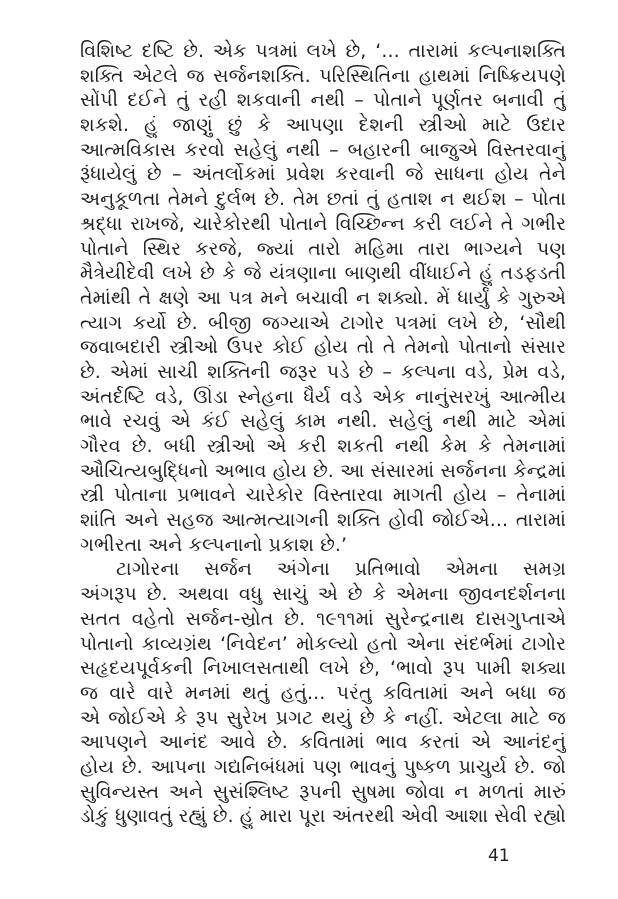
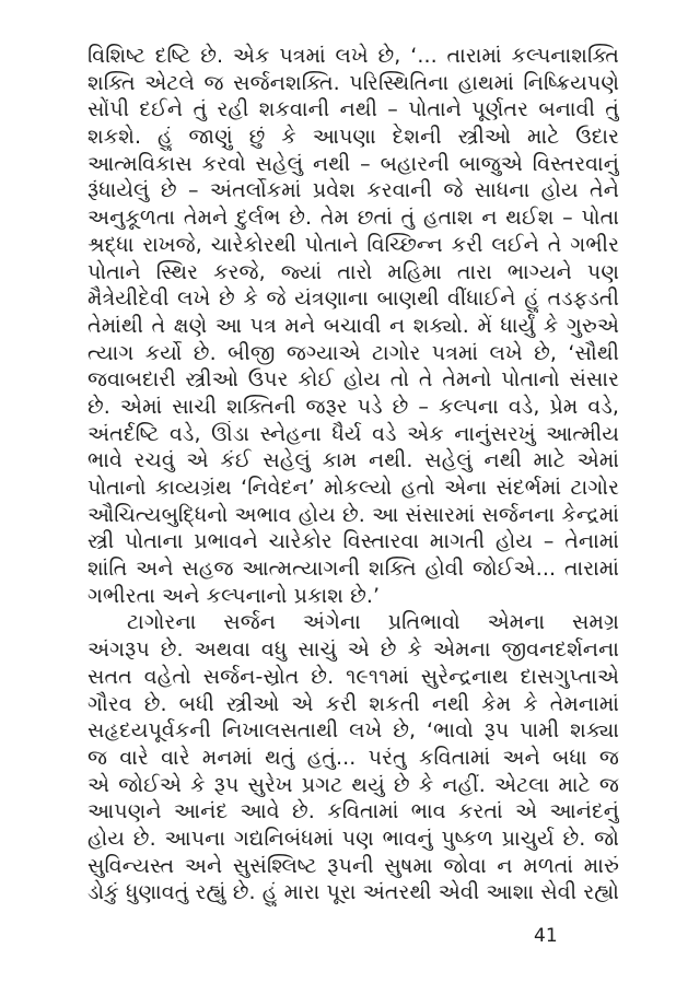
  વિશિષ્ટ દષ્ટિ છે. એક પત્રમાં લખે છે, ‘... તારામાં કલ્પનાશક્તિ
  શક્તિ એટલે જ સર્જનશક્તિ. પરિસ્થિતિના હાથમાં નિષ્ક્રિયપણે
  સોંપી દઈને તું રહી શકવાની નથી – પોતાને પૂર્ણતર બનાવી તું
  શકશે. હું જાણું છું કે આપણા દેશની સ્ત્રીઓ માટે ઉદાર
  આત્મવિકાસ કરવો સહેલું નથી – બહારની બાજુએ વિસ્તરવાનું
  રૂંધાયેલું છે – અંતર્લોકમાં પ્રવેશ કરવાની જે સાધના હોય તેને
  અનુકૂળતા તેમને દુર્લભ છે. તેમ છતાં તું હતાશ ન થઈશ – પોતા
  શ્રદ્ધા રાખજે, ચારેકોરથી પોતાને વિચ્છિન્ન કરી લઈને તે ગભીર
  પોતાને સ્થિર કરજે, જ્યાં તારો મહિમા તારા ભાગ્યને પણ
  મૈત્રેયીદેવી લખે છે કે જે યંત્રણાના બાણથી વીંધાઈને હું તડફડતી
  તેમાંથી તે ક્ષણે આ પત્ર મને બચાવી ન શક્યો. મેં ધાર્યું કે ગુરુએ
  ત્યાગ કર્યો છે. બીજી જગ્યાએ ટાગોર પત્રમાં લખે છે, ‘સૌથી
  જવાબદારી સ્ત્રીઓ ઉપર કોઈ હોય તો તે તેમનો પોતાનો સંસાર
  છે. એમાં સાચી શક્તિની જરૂર પડે છે – કલ્પના વડે, પ્રેમ વડે,
  અંતર્દષ્ટિ વડે, ઊંડા સ્નેહના ધૈર્ય વડે એક નાનુંસરખું આત્મીય
  ભાવે રચવું એ કંઈ સહેલું કામ નથી. સહેલું નથી માટે એમાં
- ગૌરવ છે. બધી સ્ત્રીઓ એ કરી શકતી નથી કેમ કે તેમનામાં
+ પોતાનો કાવ્યગ્રંથ ‘નિવેદન’ મોકલ્યો હતો એના સંદર્ભમાં ટાગોર
  ઔચિત્યબુદ્ધિનો અભાવ હોય છે. આ સંસારમાં સર્જનના કેન્દ્રમાં
  સ્ત્રી પોતાના પ્રભાવને ચારેકોર વિસ્તારવા માગતી હોય – તેનામાં
  શાંતિ અને સહજ આત્મત્યાગની શક્તિ હોવી જોઈએ... તારામાં
  ગભીરતા અને કલ્પનાનો પ્રકાશ છે.’
  ટાગોરના સર્જન અંગેના પ્રતિભાવો એમના સમગ્ર
  અંગરૂપ છે. અથવા વધુ સાચું એ છે કે એમના જીવનદર્શનના
  સતત વહેતો સર્જન-સ્રોત છે. ૧૯૧૧માં સુરેન્દ્રનાથ દાસગુપ્તાએ
- પોતાનો કાવ્યગ્રંથ ‘નિવેદન’ મોકલ્યો હતો એના સંદર્ભમાં ટાગોર
+ ગૌરવ છે. બધી સ્ત્રીઓ એ કરી શકતી નથી કેમ કે તેમનામાં
  સહૃદયપૂર્વકની નિખાલસતાથી લખે છે, ‘ભાવો રૂપ પામી શક્યા
  જ વારે વારે મનમાં થતું હતું... પરંતુ કવિતામાં અને બધા જ
  એ જોઈએ કે રૂપ સુરેખ પ્રગટ થયું છે કે નહીં. એટલા માટે જ
  આપણને આનંદ આવે છે. કવિતામાં ભાવ કરતાં એ આનંદનું
  હોય છે. આપના ગદ્યનિબંધમાં પણ ભાવનું પુષ્કળ પ્રાચુર્ય છે. જો
  સુવિન્યસ્ત અને સુસંશ્લિષ્ટ રૂપની સુષમા જોવા ન મળતાં મારું
  ડોકું ધુણાવતું રહ્યું છે. હું મારા પૂરા અંતરથી એવી આશા સેવી રહ્યો
  41
